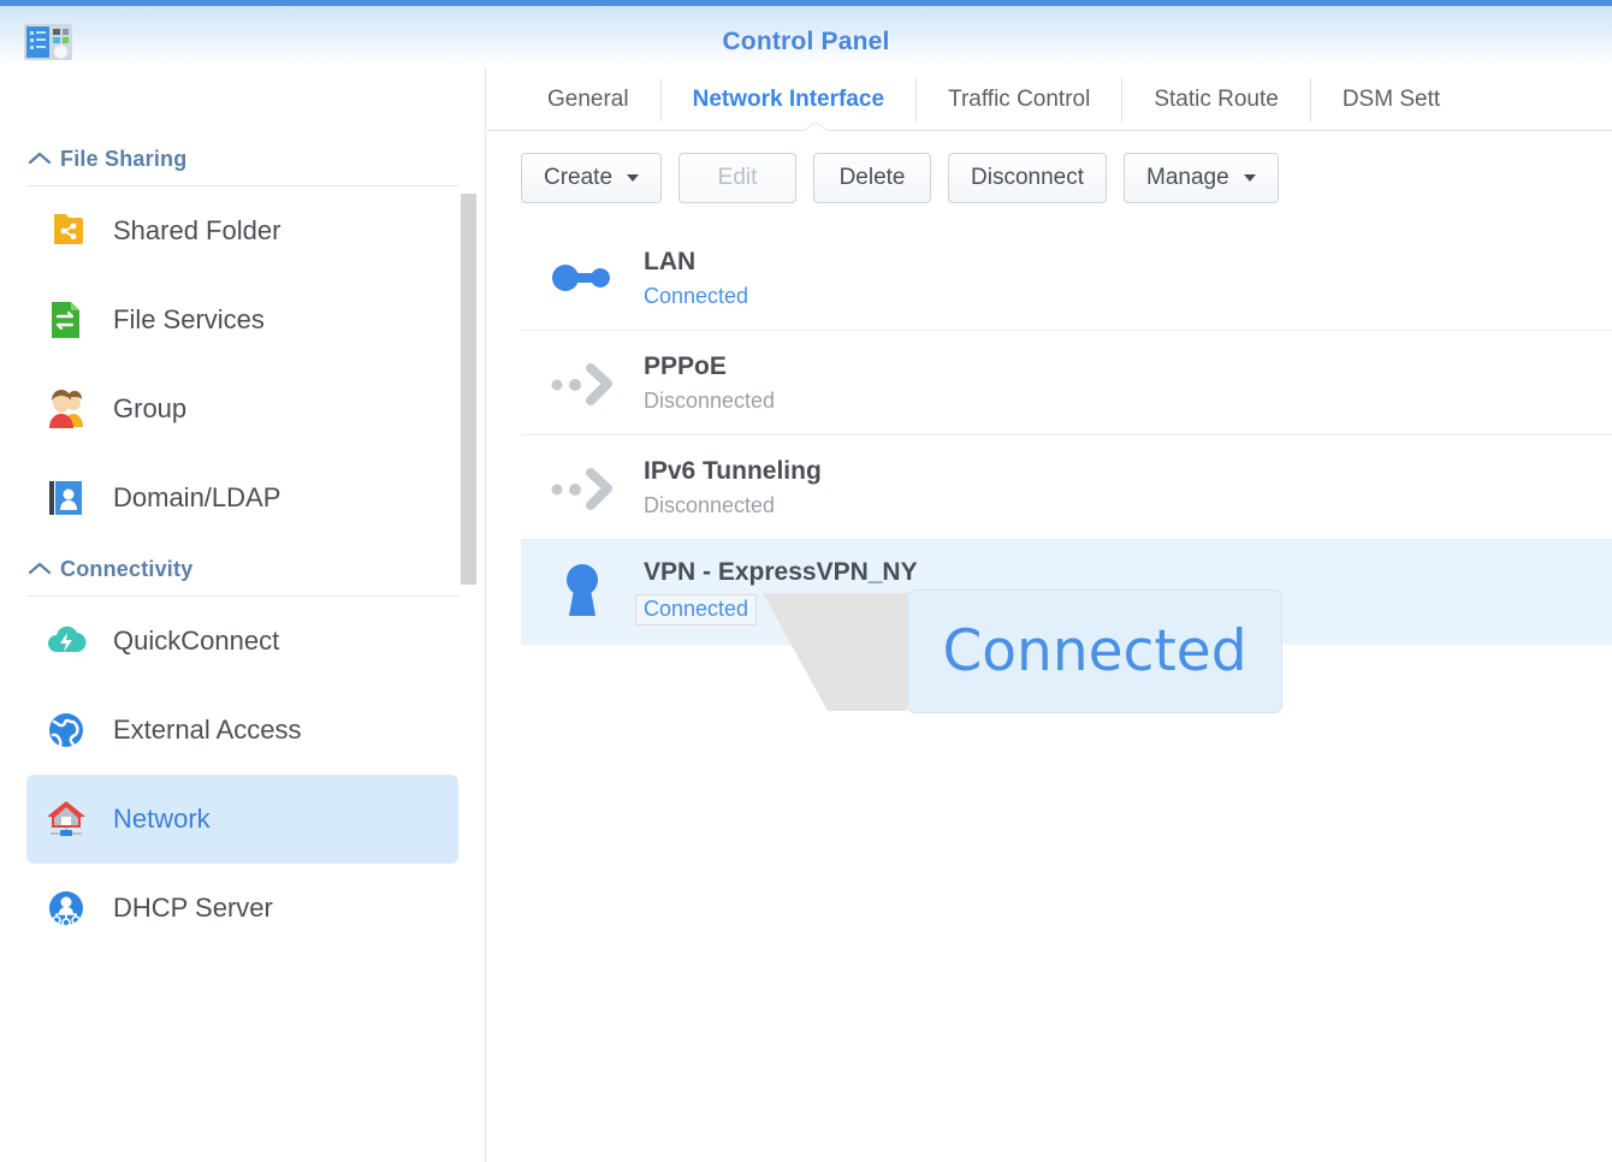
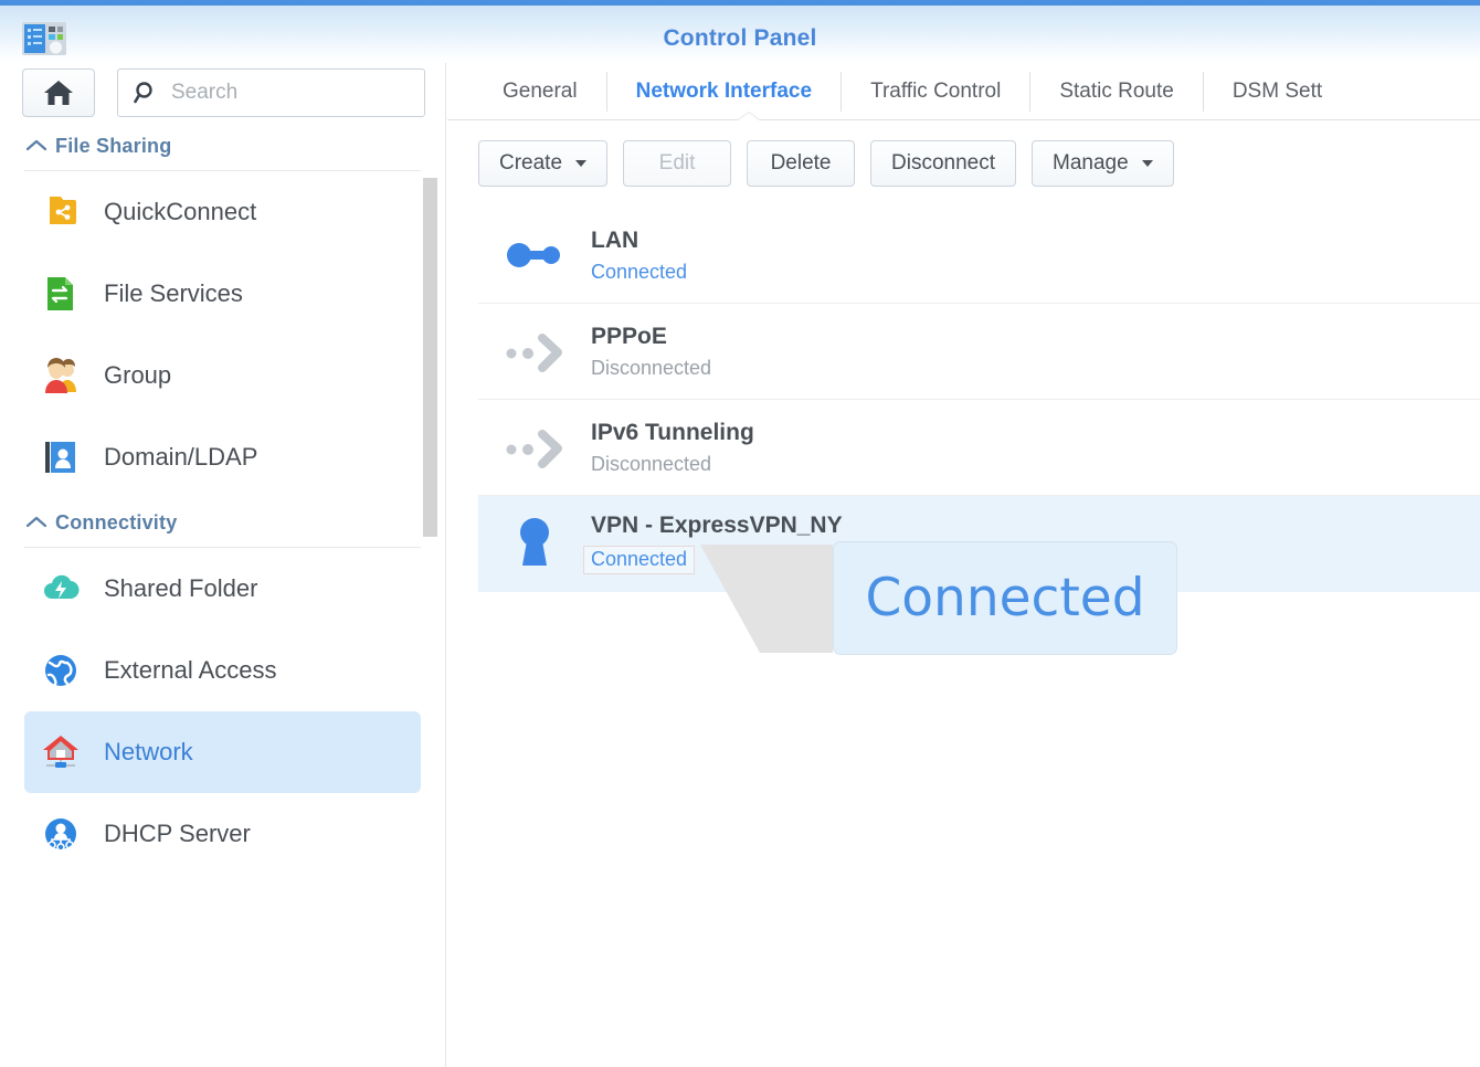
  Control Panel
+ Search
  File Sharing
- Shared Folder
+ QuickConnect
  File Services
  Group
  Domain/LDAP
  Connectivity
- QuickConnect
+ Shared Folder
  External Access
  Network
  DHCP Server
  General
  Network Interface
  Traffic Control
  Static Route
  DSM Sett
  Create
  Edit
  Delete
  Disconnect
  Manage
  LAN
  Connected
  PPPoE
  Disconnected
  IPv6 Tunneling
  Disconnected
  VPN - ExpressVPN_NY
  Connected
  Connected
